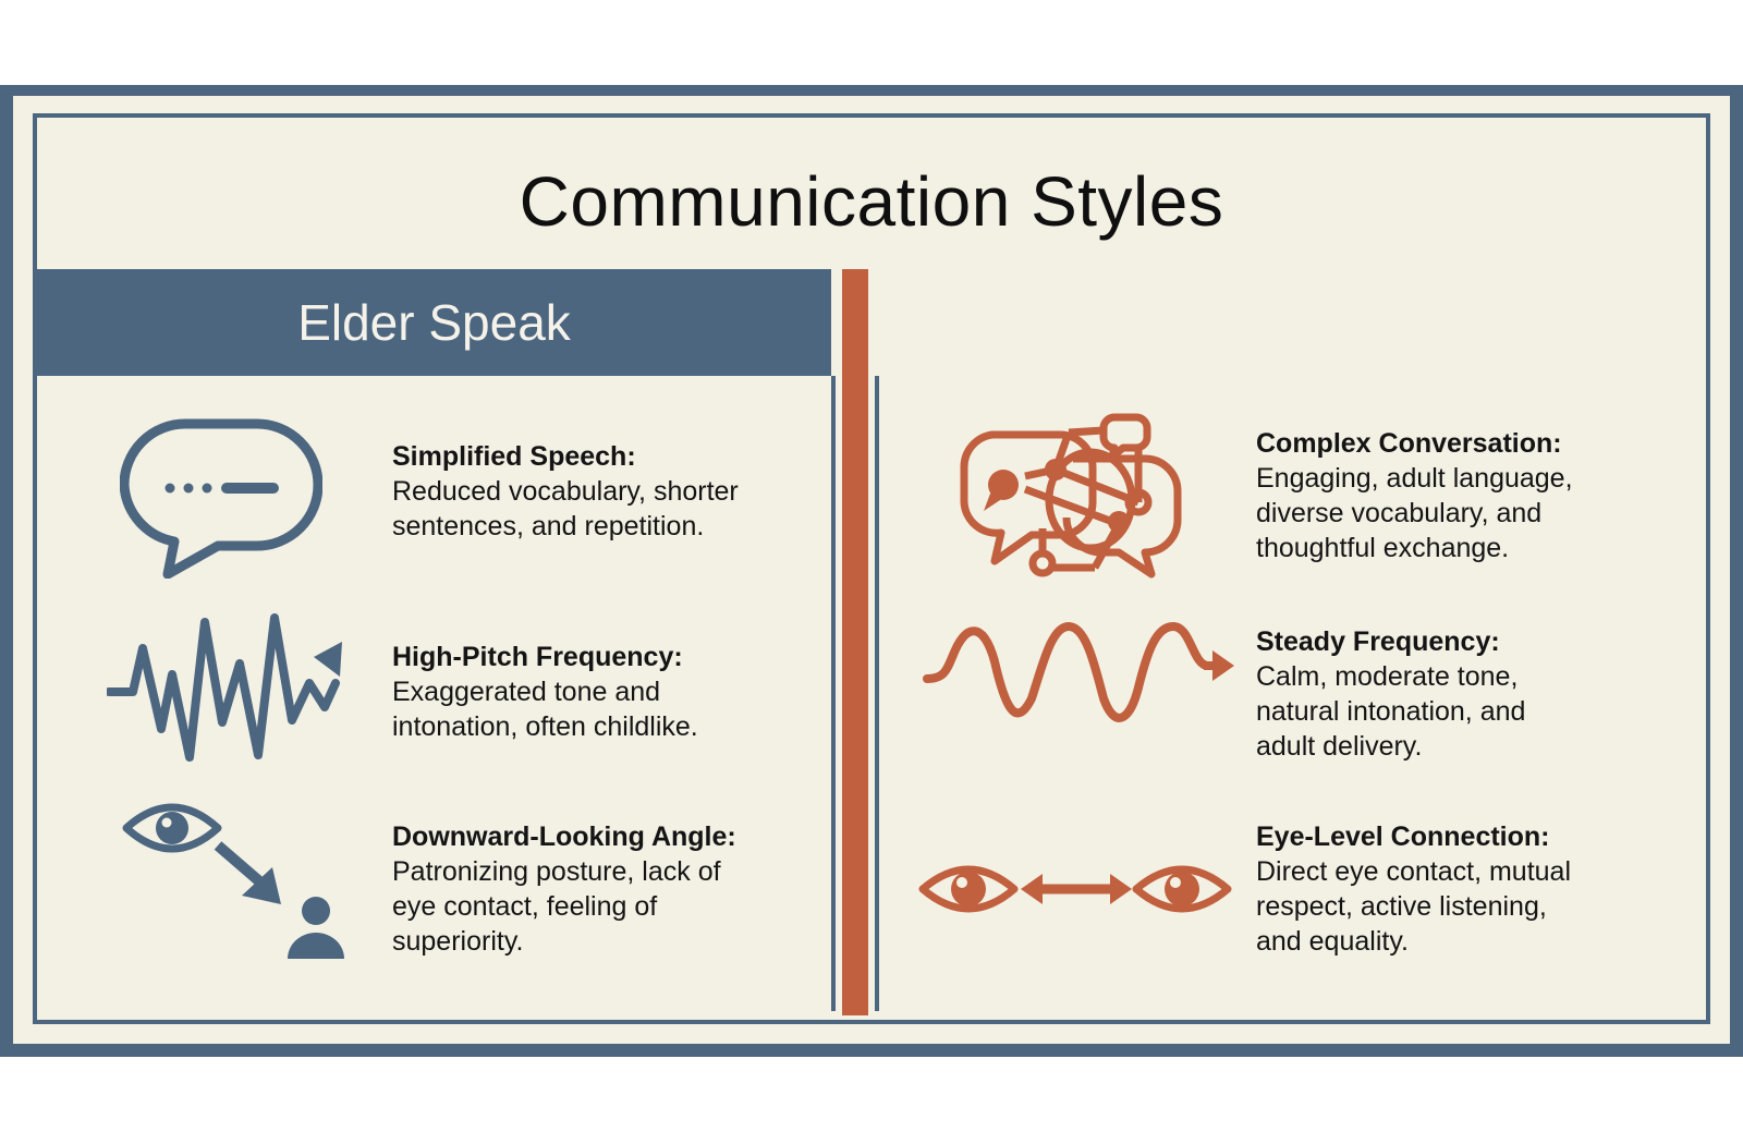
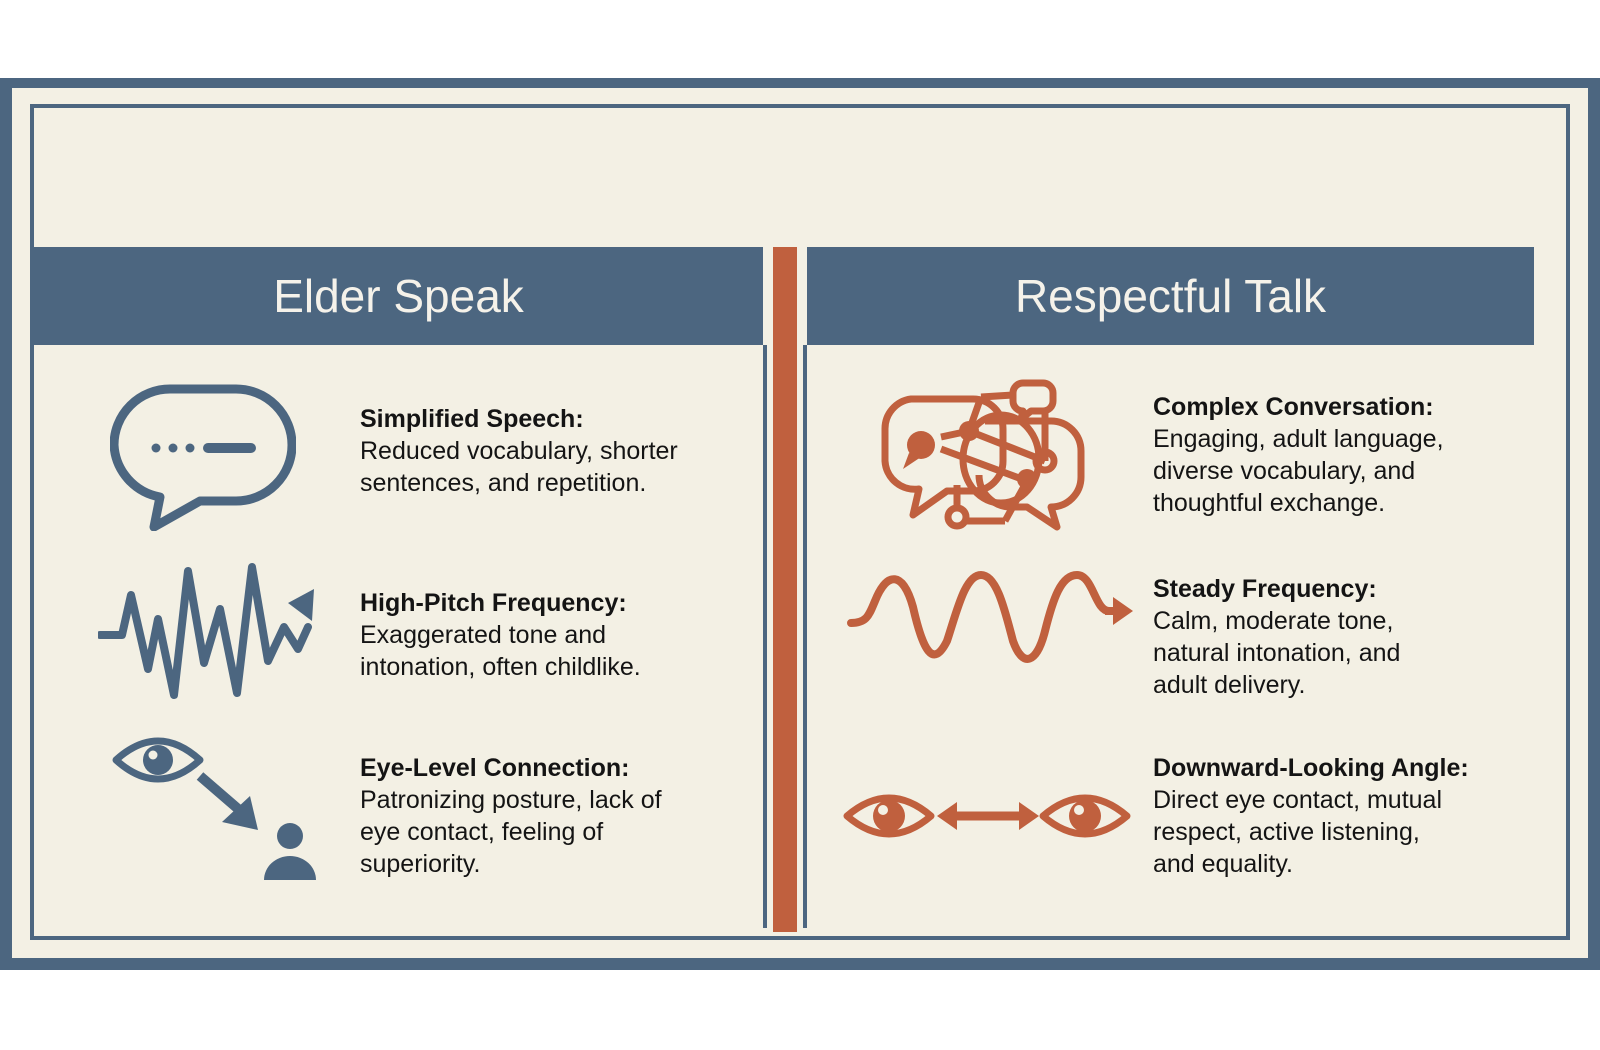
- Communication Styles
  Elder Speak
+ Respectful Talk
  Simplified Speech:
  Reduced vocabulary, shorter
  sentences, and repetition.
  High-Pitch Frequency:
  Exaggerated tone and
  intonation, often childlike.
- Downward-Looking Angle:
+ Eye-Level Connection:
  Patronizing posture, lack of
  eye contact, feeling of
  superiority.
  Complex Conversation:
  Engaging, adult language,
  diverse vocabulary, and
  thoughtful exchange.
  Steady Frequency:
  Calm, moderate tone,
  natural intonation, and
  adult delivery.
- Eye-Level Connection:
+ Downward-Looking Angle:
  Direct eye contact, mutual
  respect, active listening,
  and equality.
